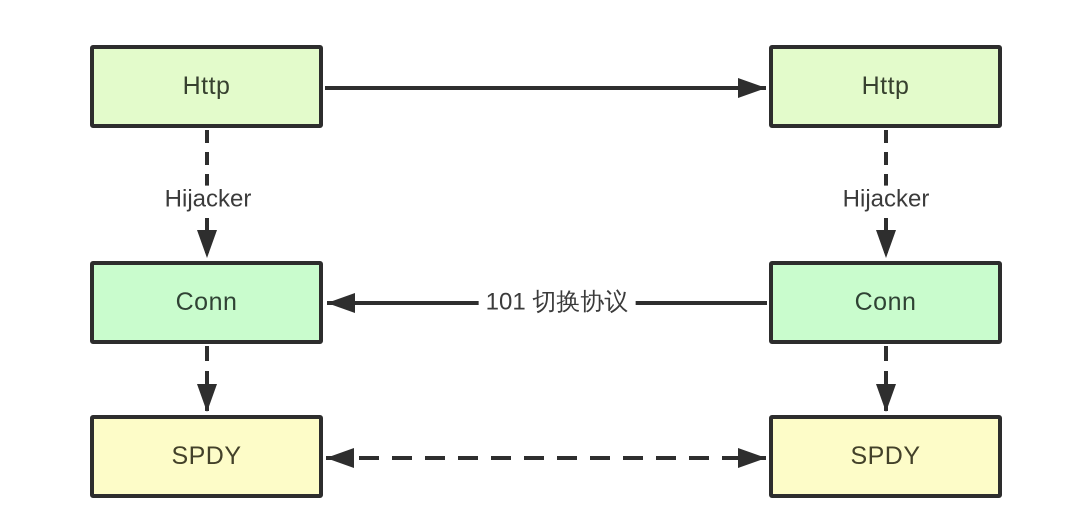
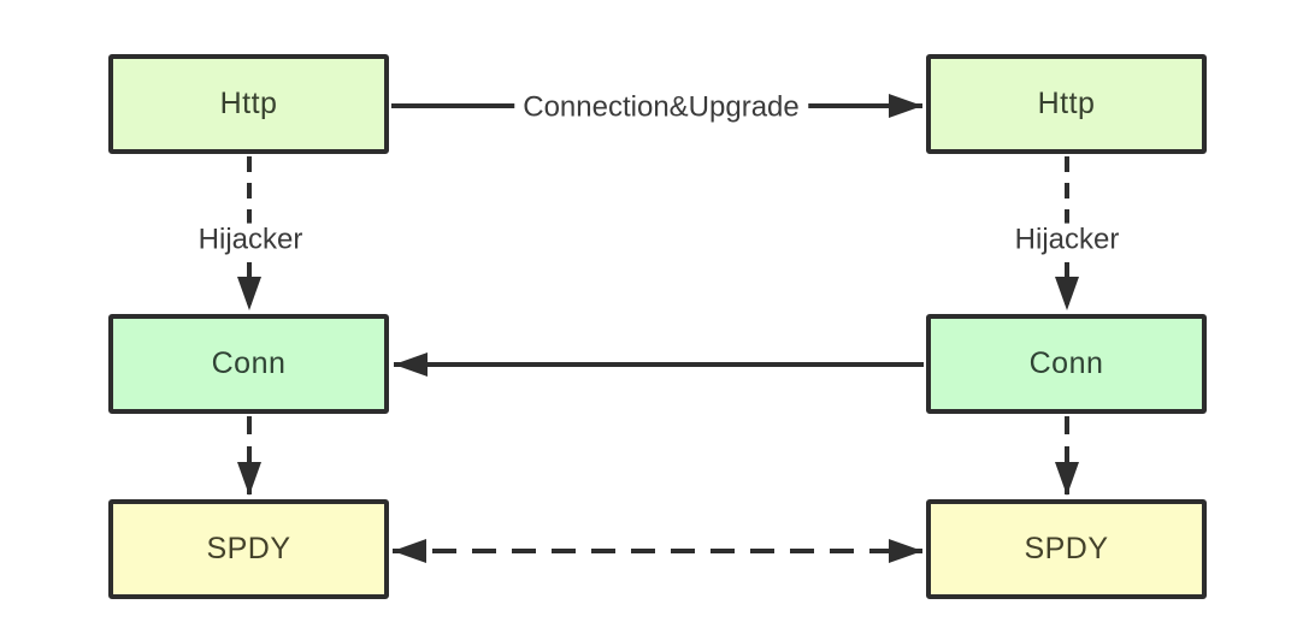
  Http
  Http
  Conn
  Conn
  SPDY
  SPDY
+ Connection&Upgrade
  Hijacker
  Hijacker
- 101 切换协议
